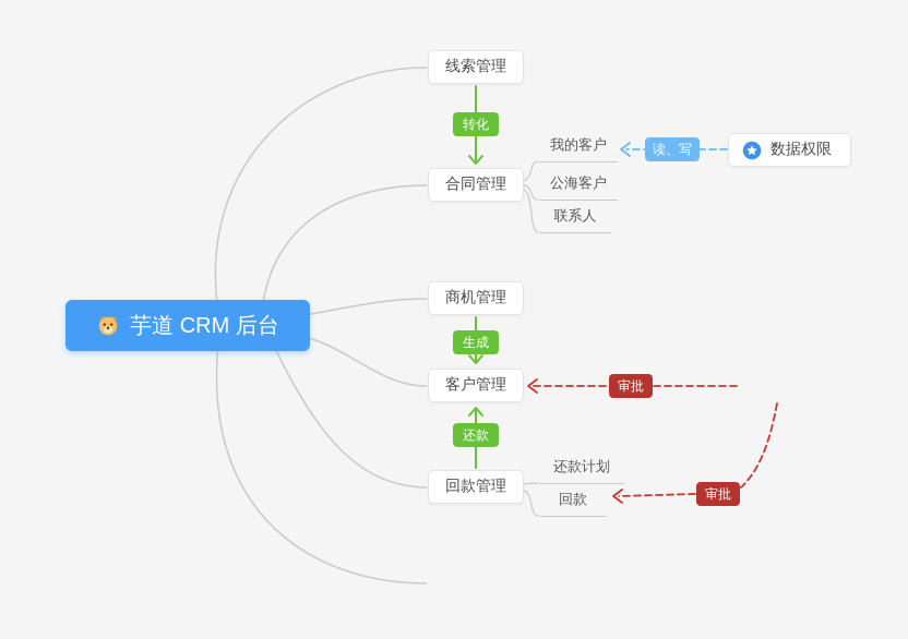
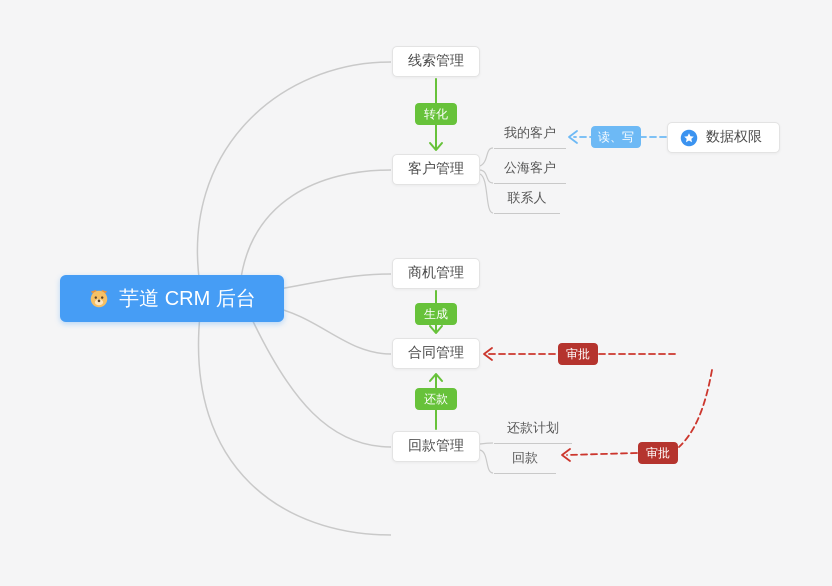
  芋道 CRM 后台
  线索管理
- 合同管理
+ 客户管理
  商机管理
- 客户管理
+ 合同管理
  回款管理
  我的客户
  公海客户
  联系人
  还款计划
  回款
  转化
  生成
  还款
  读、写
  审批
  审批
  数据权限
